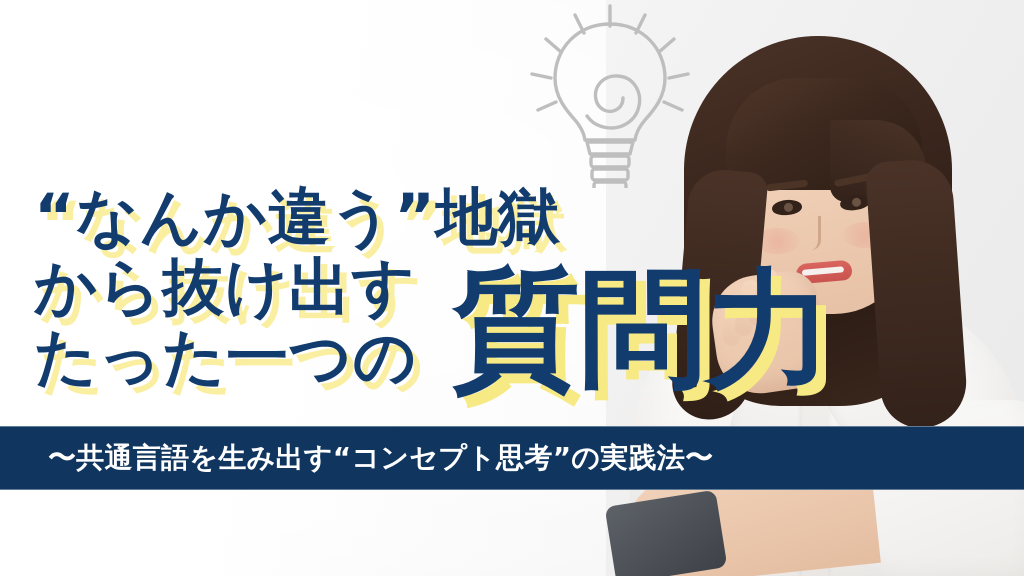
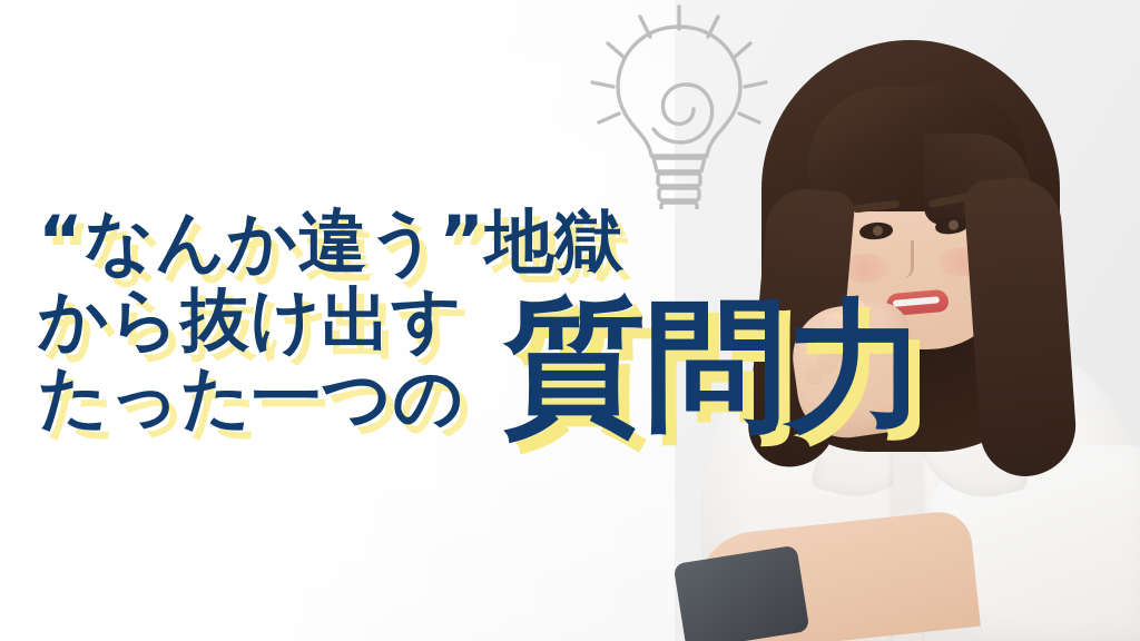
  “なんか違う”地獄
  “なんか違う”地獄
  から抜け出す
  から抜け出す
  たった一つの
  たった一つの
  質問力
- 〜共通言語を生み出す“コンセプト思考”の実践法〜
